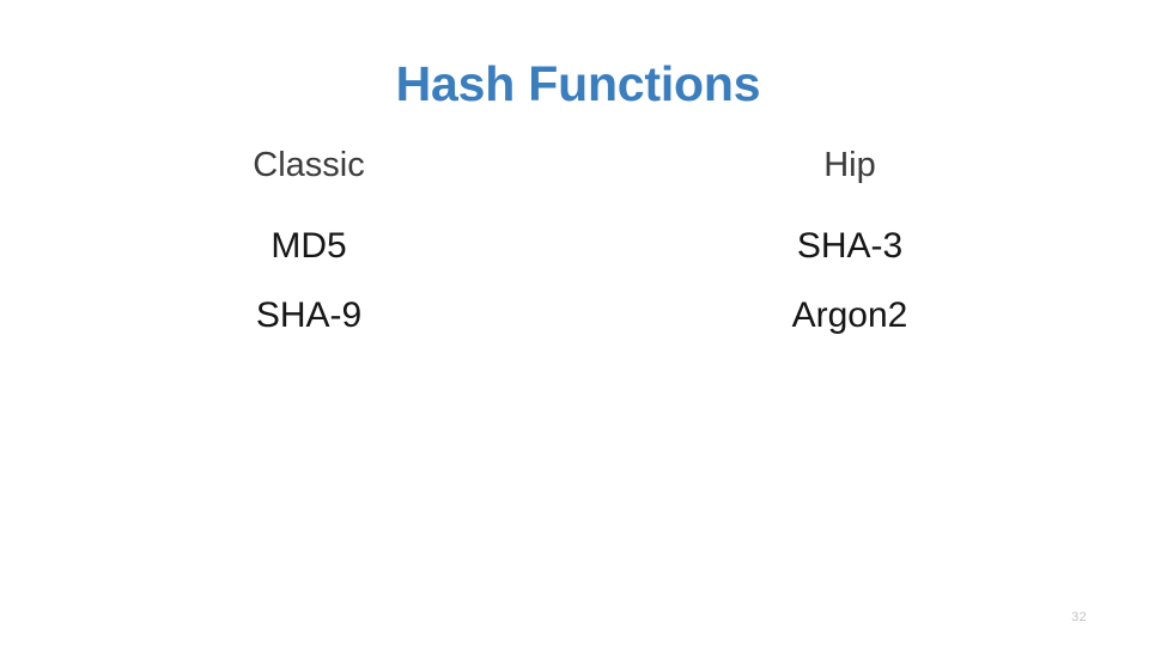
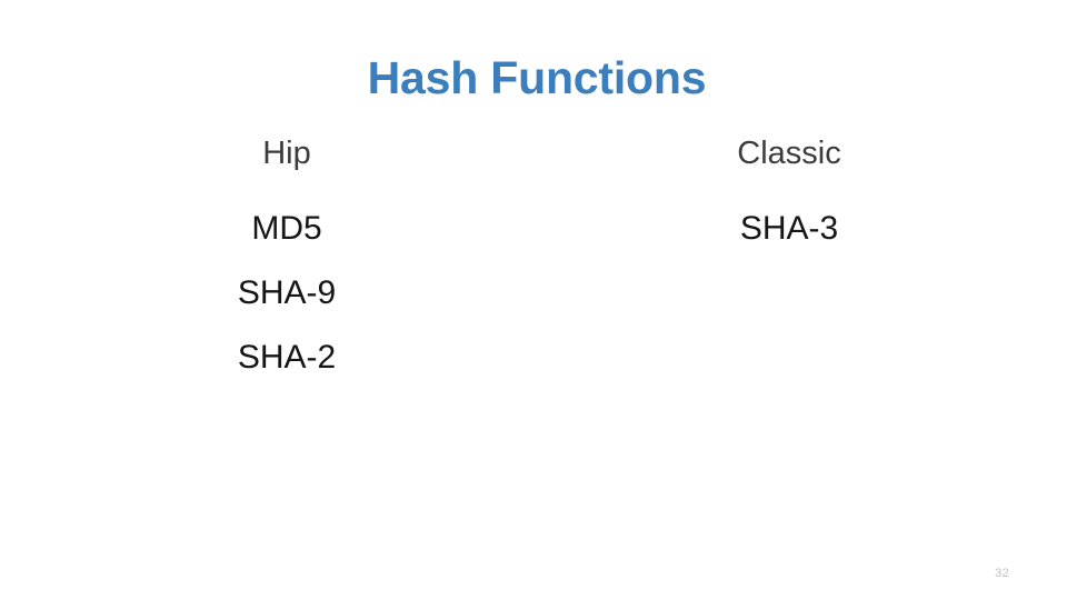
  Hash Functions
- Classic
+ Hip
  MD5
  SHA-9
+ SHA-2
- Hip
+ Classic
  SHA-3
- Argon2
  32
